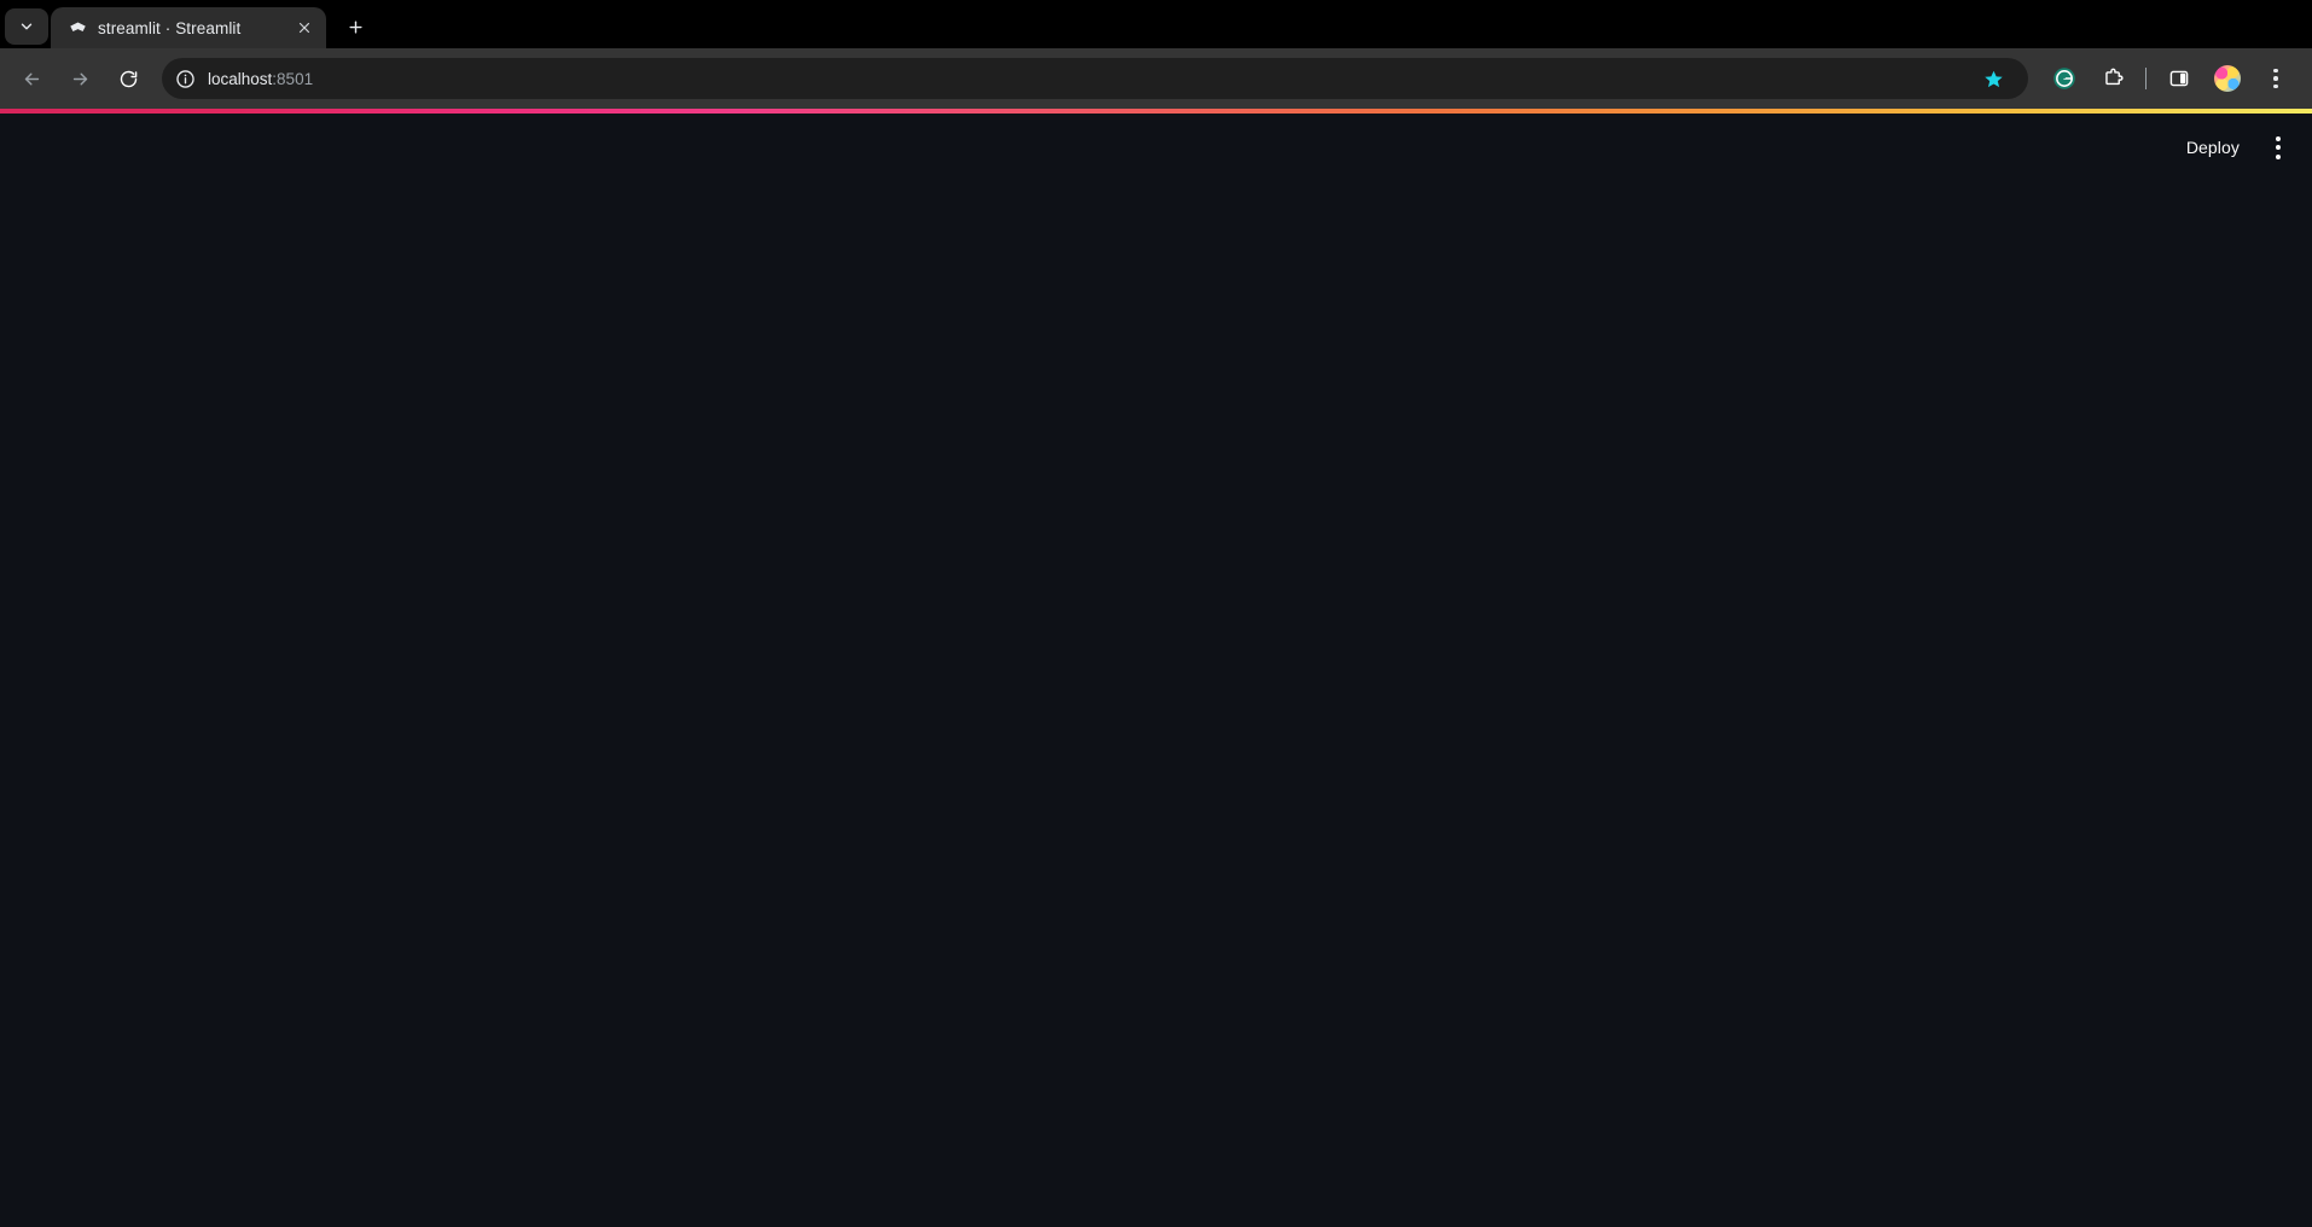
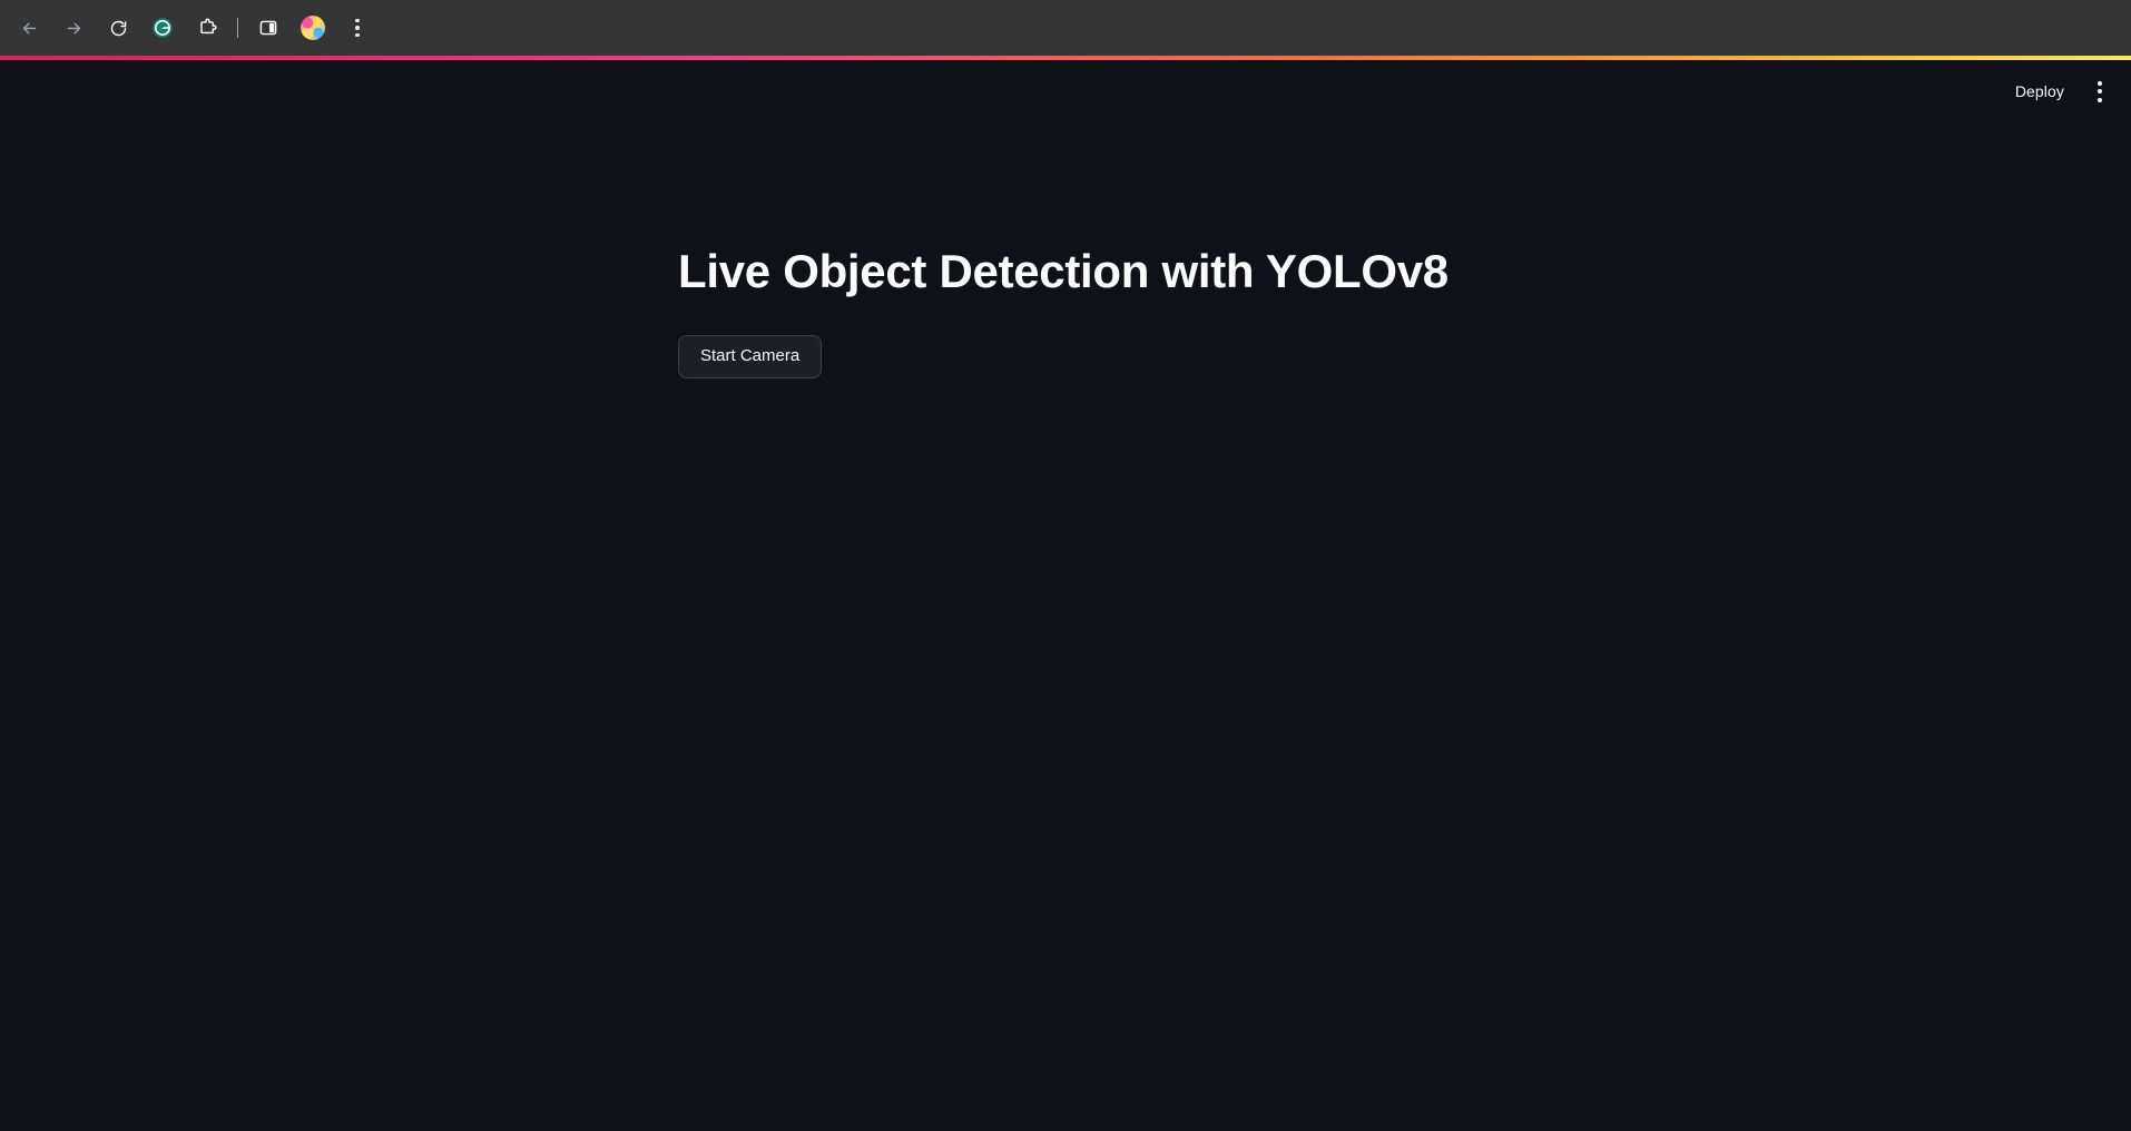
- streamlit · Streamlit
- localhost:8501
  Deploy
+ Live Object Detection with YOLOv8
+ Start Camera
